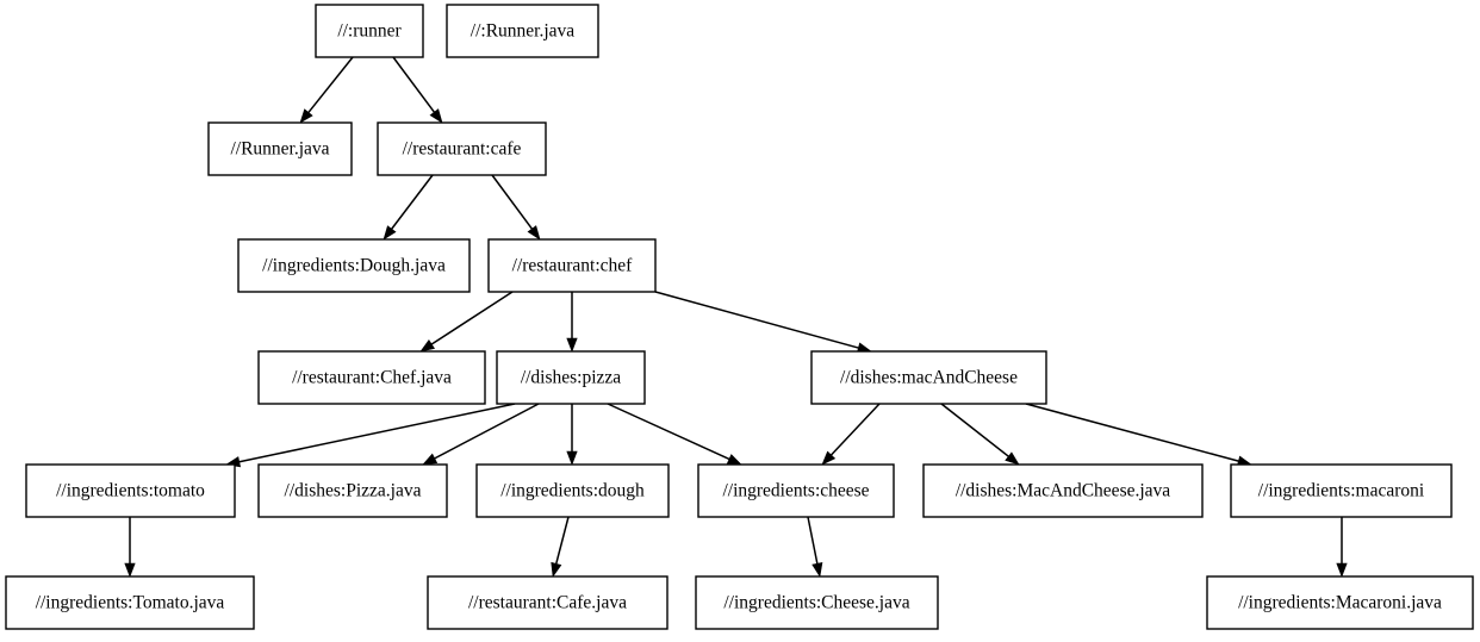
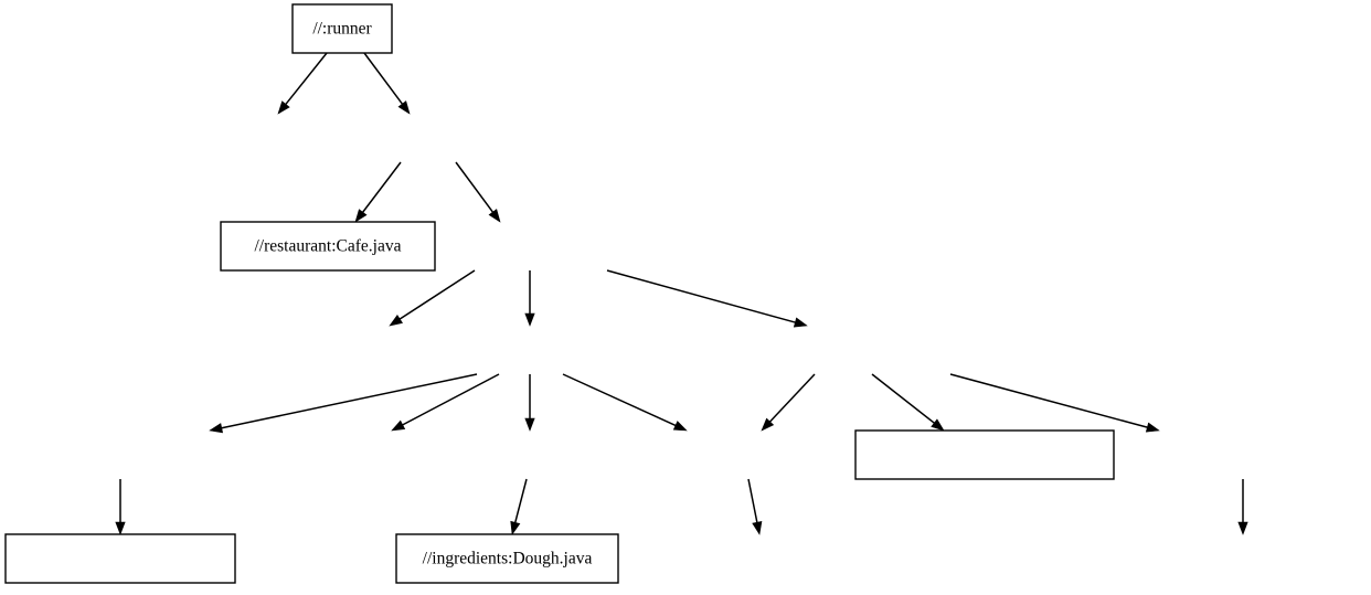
  //:runner
- //:Runner.java
- //Runner.java
- //restaurant:cafe
- //ingredients:Dough.java
+ //restaurant:Cafe.java
- //restaurant:chef
- //restaurant:Chef.java
- //dishes:pizza
- //dishes:macAndCheese
- //ingredients:tomato
- //dishes:Pizza.java
- //ingredients:dough
- //ingredients:cheese
- //dishes:MacAndCheese.java
- //ingredients:macaroni
- //ingredients:Tomato.java
- //restaurant:Cafe.java
+ //ingredients:Dough.java
- //ingredients:Cheese.java
- //ingredients:Macaroni.java
